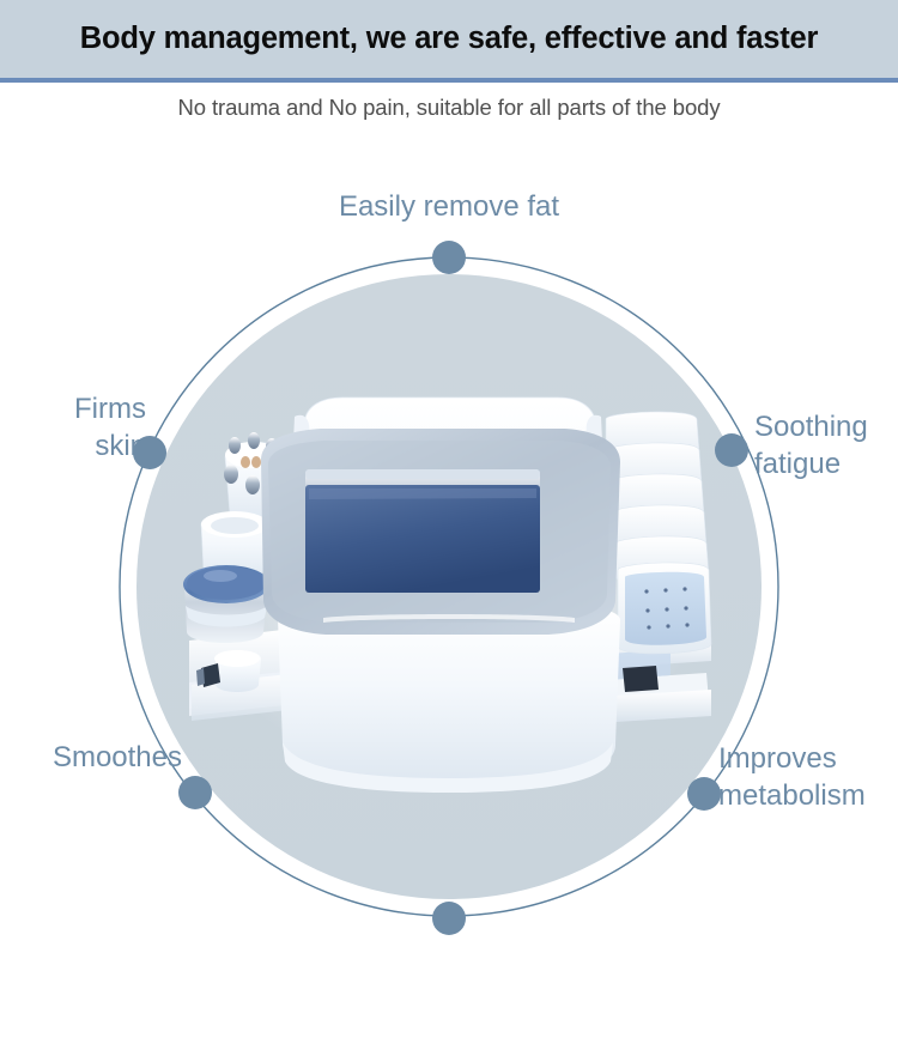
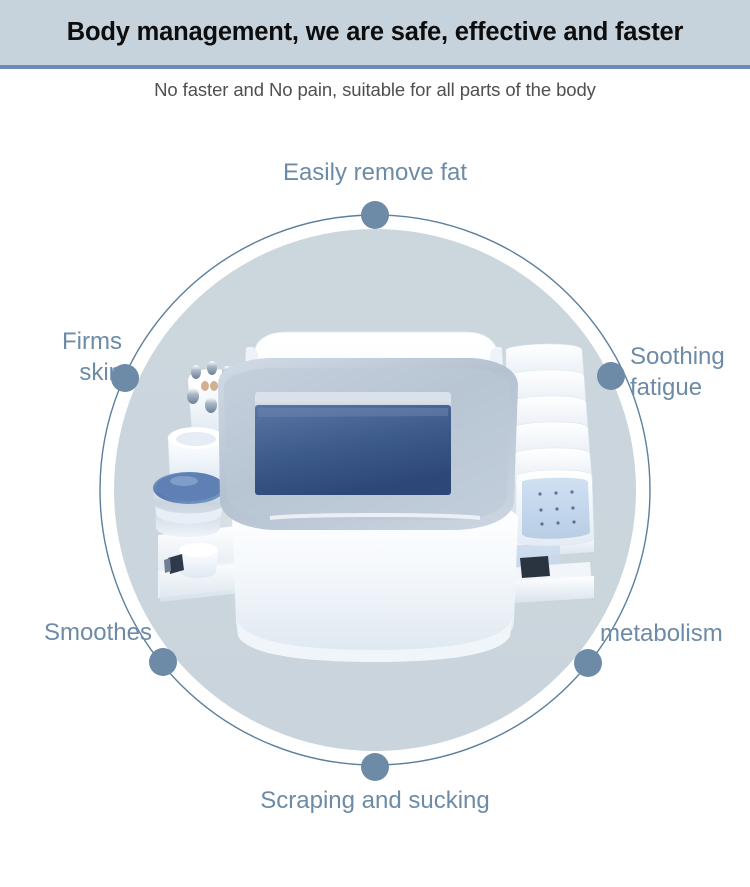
  Body management, we are safe, effective and faster
- No trauma and No pain, suitable for all parts of the body
+ No faster and No pain, suitable for all parts of the body
  Easily remove fat
  Firms
  skin
  Soothing
  fatigue
  Smoothes
- Improves
  metabolism
+ Scraping and sucking
